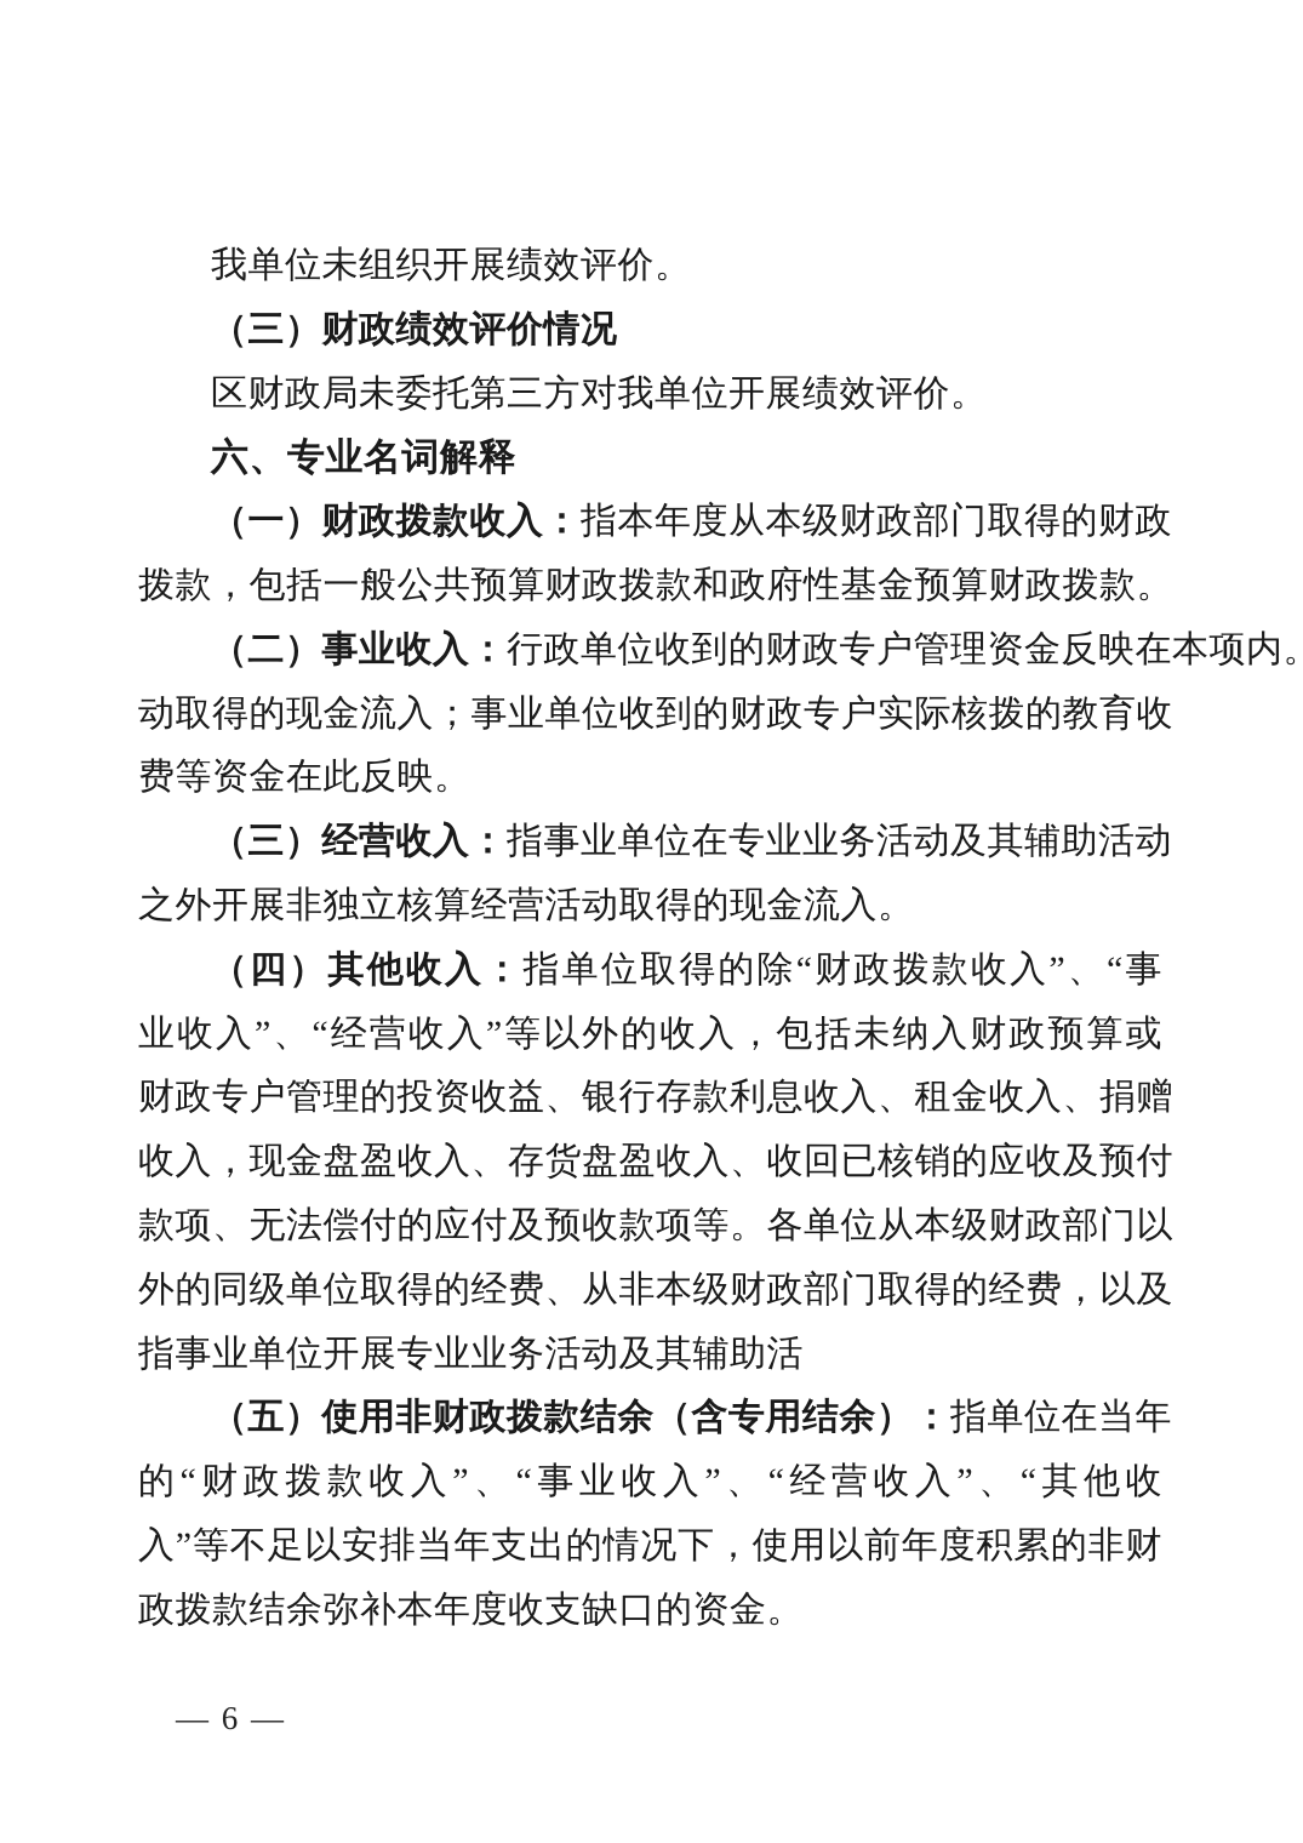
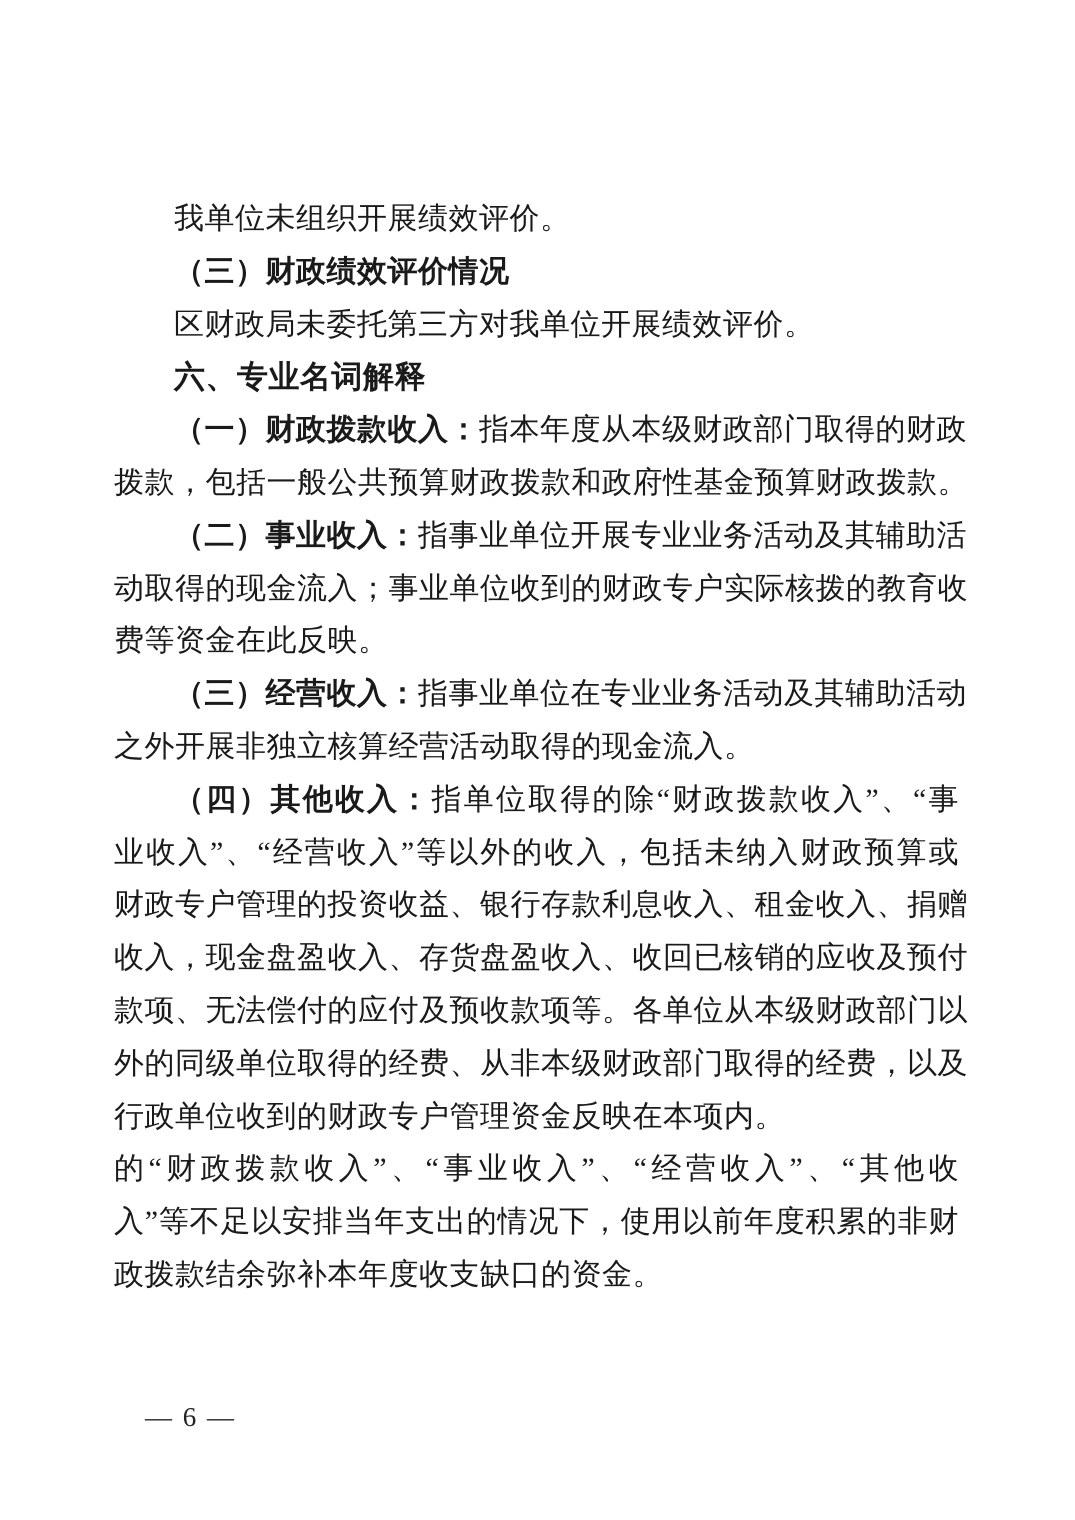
  我单位未组织开展绩效评价。
  （三）财政绩效评价情况
  区财政局未委托第三方对我单位开展绩效评价。
  六、专业名词解释
  （一）财政拨款收入：指本年度从本级财政部门取得的财政
  拨款，包括一般公共预算财政拨款和政府性基金预算财政拨款。
- （二）事业收入：行政单位收到的财政专户管理资金反映在本项内。
+ （二）事业收入：指事业单位开展专业业务活动及其辅助活
  动取得的现金流入；事业单位收到的财政专户实际核拨的教育收
  费等资金在此反映。
  （三）经营收入：指事业单位在专业业务活动及其辅助活动
  之外开展非独立核算经营活动取得的现金流入。
  （四）其他收入：指单位取得的除“财政拨款收入”、“事
  业收入”、“经营收入”等以外的收入，包括未纳入财政预算或
  财政专户管理的投资收益、银行存款利息收入、租金收入、捐赠
  收入，现金盘盈收入、存货盘盈收入、收回已核销的应收及预付
  款项、无法偿付的应付及预收款项等。各单位从本级财政部门以
  外的同级单位取得的经费、从非本级财政部门取得的经费，以及
- 指事业单位开展专业业务活动及其辅助活
+ 行政单位收到的财政专户管理资金反映在本项内。
- （五）使用非财政拨款结余（含专用结余）：指单位在当年
  的“财政拨款收入”、“事业收入”、“经营收入”、“其他收
  入”等不足以安排当年支出的情况下，使用以前年度积累的非财
  政拨款结余弥补本年度收支缺口的资金。
  — 6 —
